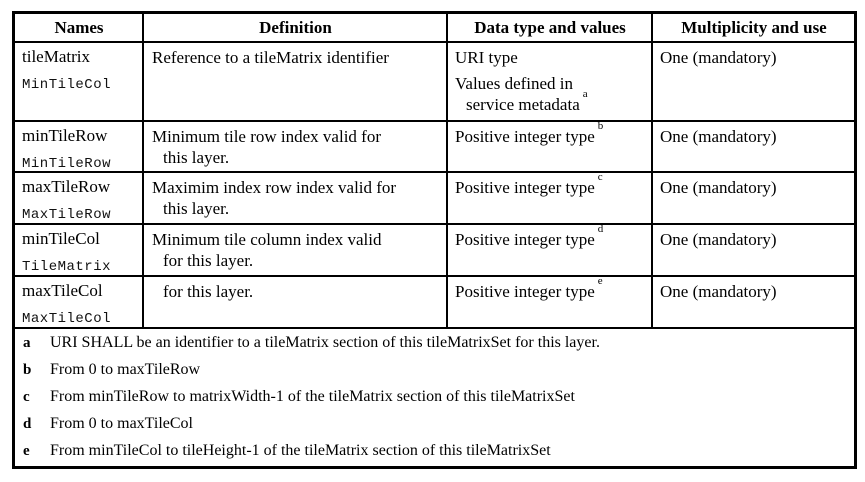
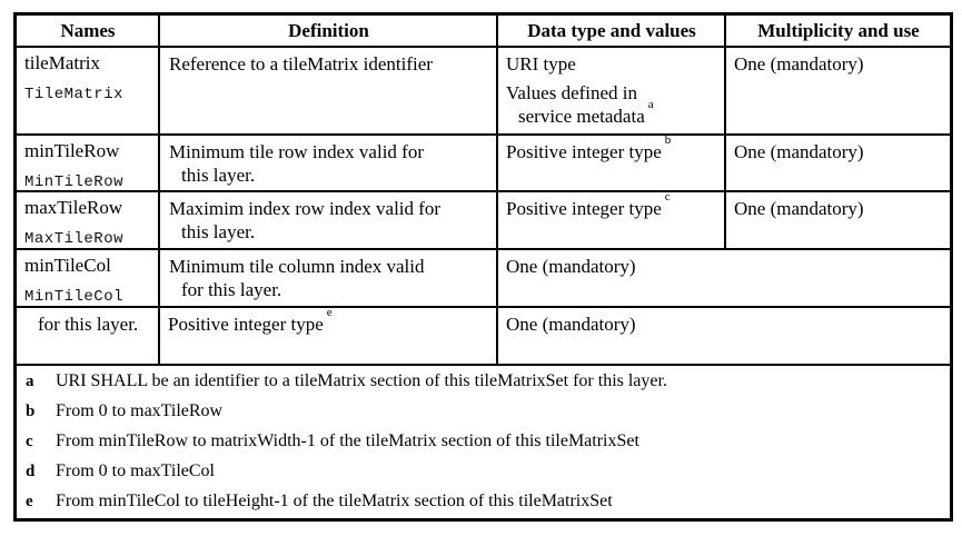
  Names
  Definition
  Data type and values
  Multiplicity and use
  tileMatrix
- MinTileCol
+ TileMatrix
  Reference to a tileMatrix identifier
  URI type
  Values defined in
  service metadataa
  One (mandatory)
  minTileRow
  MinTileRow
  Minimum tile row index valid for
  this layer.
  Positive integer typeb
  One (mandatory)
  maxTileRow
  MaxTileRow
  Maximim index row index valid for
  this layer.
  Positive integer typec
  One (mandatory)
  minTileCol
- TileMatrix
+ MinTileCol
  Minimum tile column index valid
  for this layer.
- Positive integer typed
  One (mandatory)
- maxTileCol
- MaxTileCol
  for this layer.
  Positive integer typee
  One (mandatory)
  a
  URI SHALL be an identifier to a tileMatrix section of this tileMatrixSet for this layer.
  b
  From 0 to maxTileRow
  c
  From minTileRow to matrixWidth-1 of the tileMatrix section of this tileMatrixSet
  d
  From 0 to maxTileCol
  e
  From minTileCol to tileHeight-1 of the tileMatrix section of this tileMatrixSet
